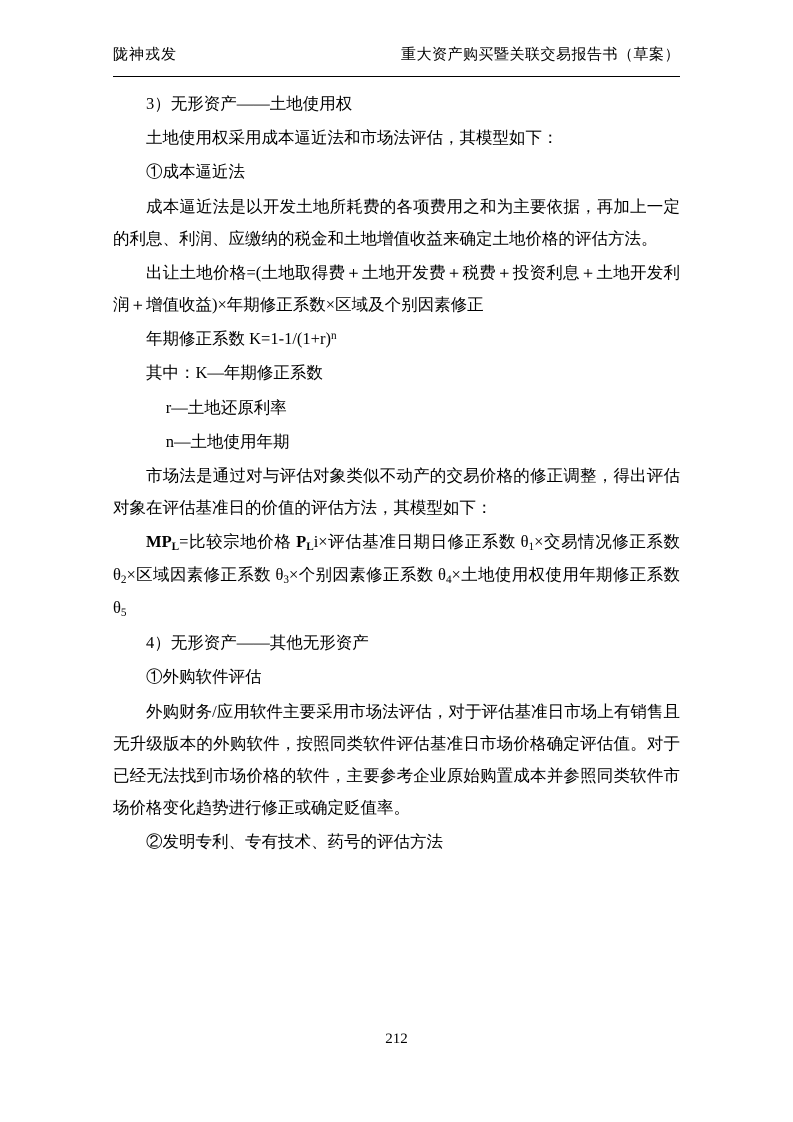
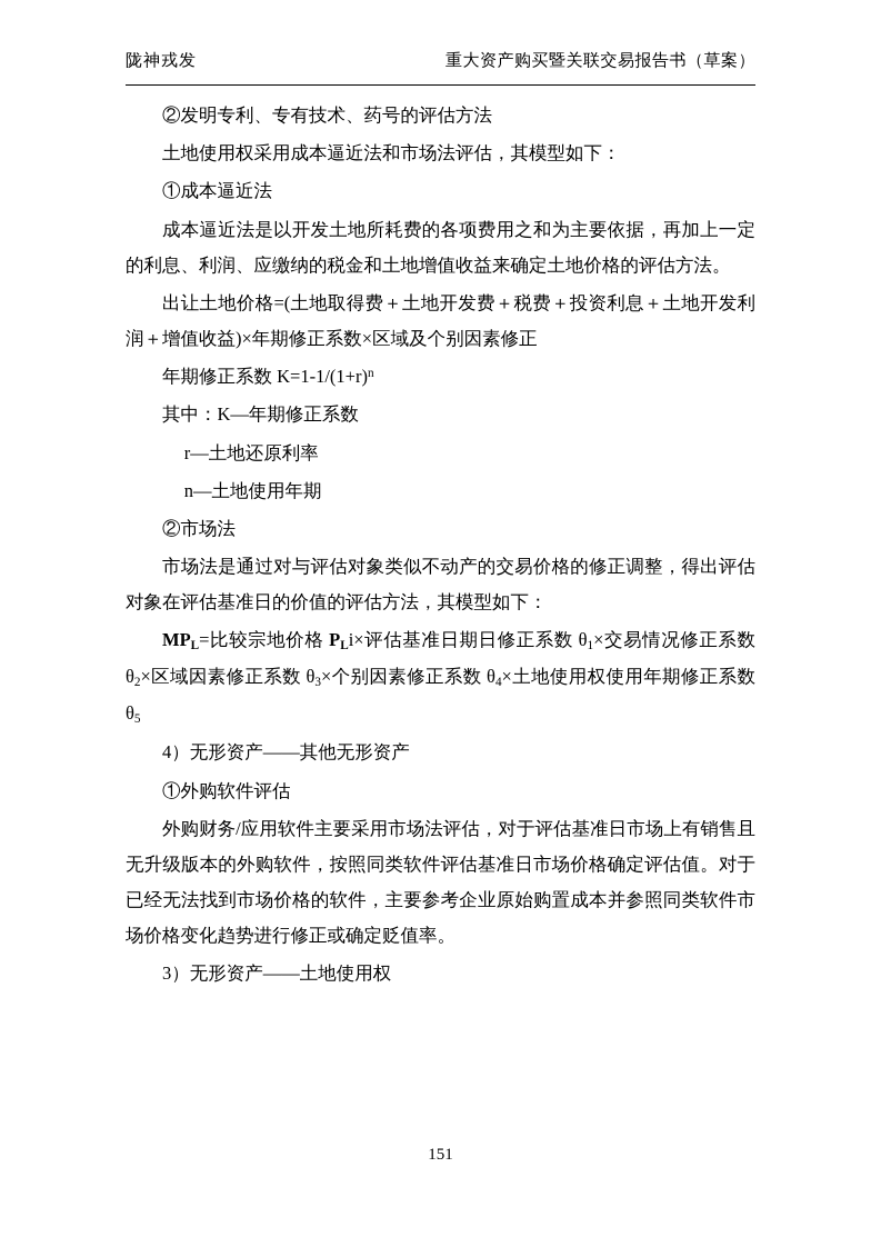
  陇神戎发
  重大资产购买暨关联交易报告书（草案）
- 3）无形资产——土地使用权
+ ②发明专利、专有技术、药号的评估方法
  土地使用权采用成本逼近法和市场法评估，其模型如下：
  ①成本逼近法
  成本逼近法是以开发土地所耗费的各项费用之和为主要依据，再加上一定的利息、利润、应缴纳的税金和土地增值收益来确定土地价格的评估方法。
  出让土地价格=(土地取得费＋土地开发费＋税费＋投资利息＋土地开发利润＋增值收益)×年期修正系数×区域及个别因素修正
  年期修正系数 K=1-1/(1+r)n
  其中：K—年期修正系数
  r—土地还原利率
  n—土地使用年期
+ ②市场法
  市场法是通过对与评估对象类似不动产的交易价格的修正调整，得出评估对象在评估基准日的价值的评估方法，其模型如下：
  MPL=比较宗地价格 PLi×评估基准日期日修正系数 θ1×交易情况修正系数 θ2×区域因素修正系数 θ3×个别因素修正系数 θ4×土地使用权使用年期修正系数 θ5
  4）无形资产——其他无形资产
  ①外购软件评估
  外购财务/应用软件主要采用市场法评估，对于评估基准日市场上有销售且无升级版本的外购软件，按照同类软件评估基准日市场价格确定评估值。对于已经无法找到市场价格的软件，主要参考企业原始购置成本并参照同类软件市场价格变化趋势进行修正或确定贬值率。
- ②发明专利、专有技术、药号的评估方法
+ 3）无形资产——土地使用权
- 212
+ 151
